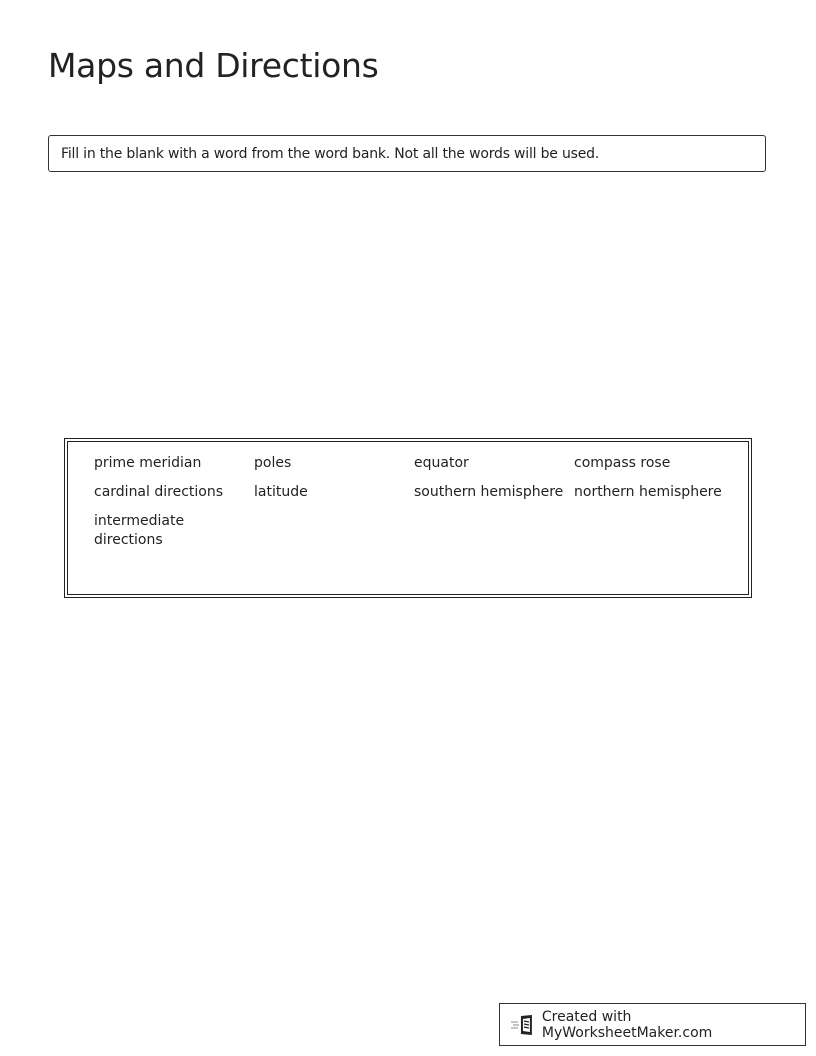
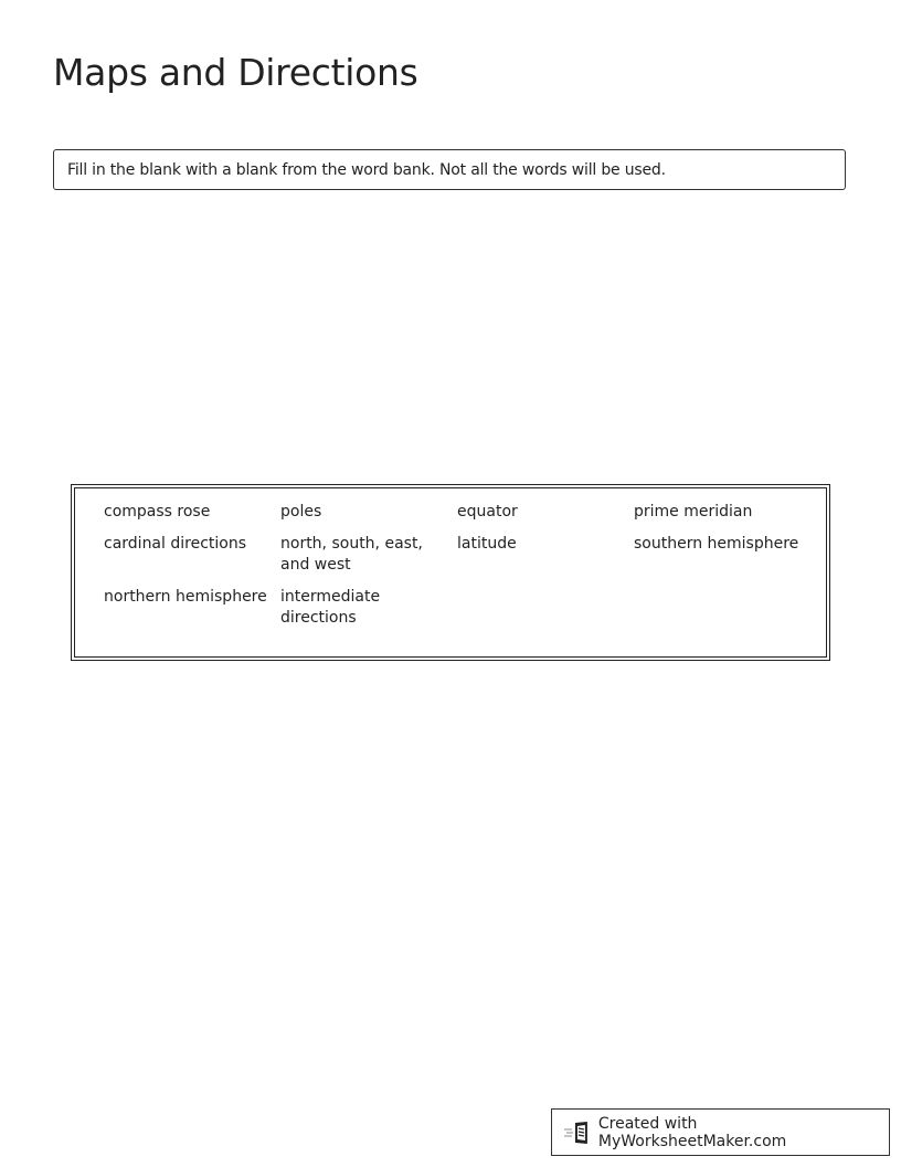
  Maps and Directions
- Fill in the blank with a word from the word bank. Not all the words will be used.
+ Fill in the blank with a blank from the word bank. Not all the words will be used.
- prime meridian
+ compass rose
  poles
  equator
- compass rose
+ prime meridian
  cardinal directions
+ north, south, east, and west
  latitude
  southern hemisphere
  northern hemisphere
  intermediate directions
  Created with MyWorksheetMaker.com
